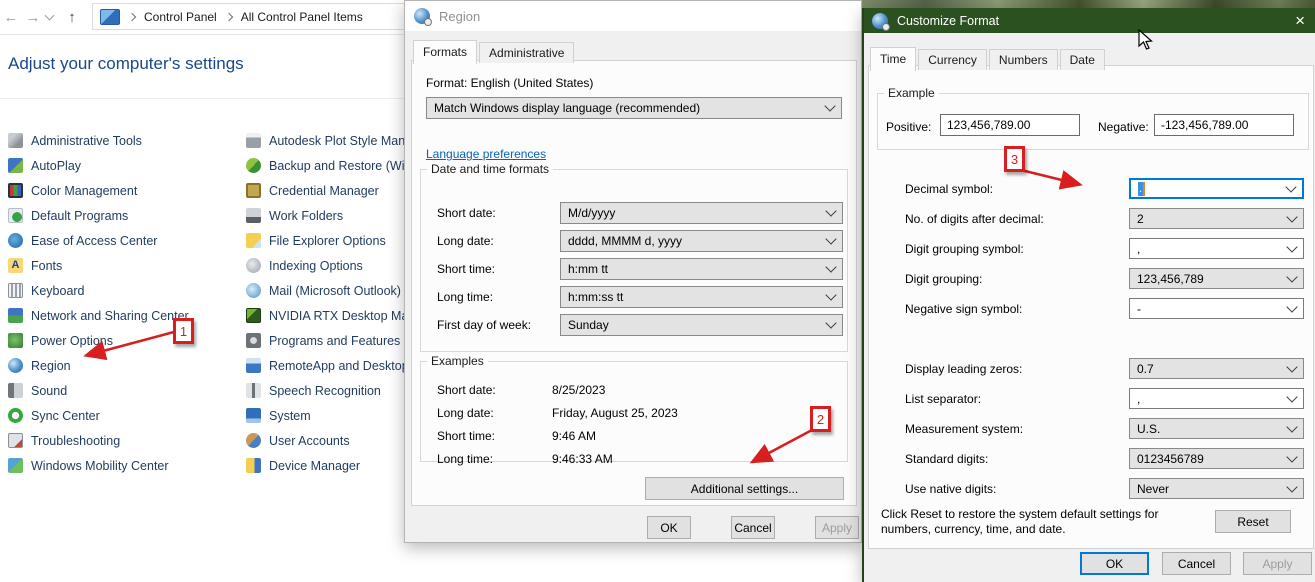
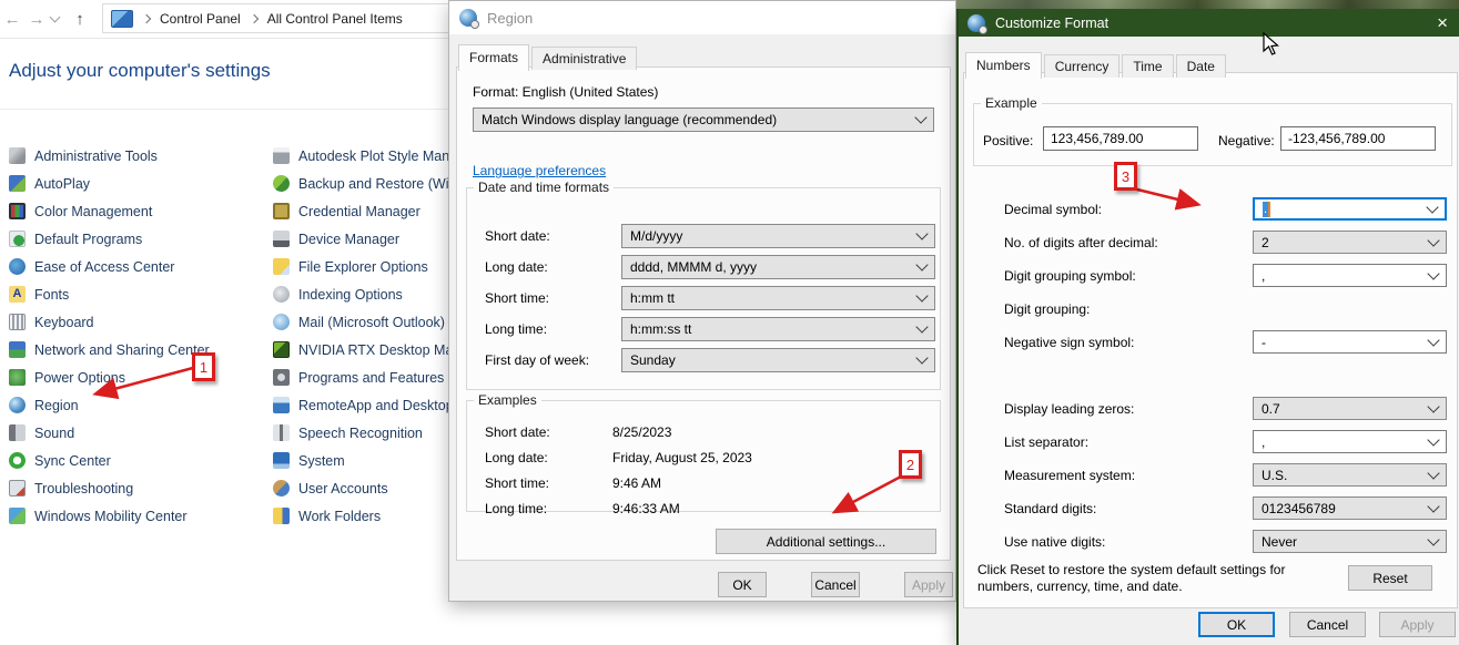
  Control Panel
  All Control Panel Items
  Adjust your computer's settings
  Administrative Tools
  AutoPlay
  Color Management
  Default Programs
  Ease of Access Center
  Fonts
  Keyboard
  Network and Sharing Center
  Power Options
  Region
  Sound
  Sync Center
  Troubleshooting
  Windows Mobility Center
  Autodesk Plot Style Man
  Credential Manager
- Work Folders
+ Device Manager
  File Explorer Options
  Indexing Options
  Mail (Microsoft Outlook)
  NVIDIA RTX Desktop M
  Programs and Features
  Speech Recognition
  System
  User Accounts
- Device Manager
+ Work Folders
  Region
  Formats
  Administrative
  Format: English (United States)
  Match Windows display language (recommended)
  Language preferences
  Date and time formats
  Short date:
  M/d/yyyy
  Long date:
  dddd, MMMM d, yyyy
  Short time:
  h:mm tt
  Long time:
  h:mm:ss tt
  First day of week:
  Sunday
  Examples
  Short date:
  8/25/2023
  Long date:
  Friday, August 25, 2023
  Short time:
  9:46 AM
  Long time:
  9:46:33 AM
  Additional settings...
  OK
  Cancel
  Apply
  Customize Format
- Time
+ Numbers
  Currency
- Numbers
+ Time
  Date
  Example
  Positive:
  123,456,789.00
  Negative:
  -123,456,789.00
  Decimal symbol:
  .
  No. of digits after decimal:
  2
  Digit grouping symbol:
  ,
  Digit grouping:
- 123,456,789
  Negative sign symbol:
  -
  Display leading zeros:
  0.7
  List separator:
  ,
  Measurement system:
  U.S.
  Standard digits:
  0123456789
  Use native digits:
  Never
  Click Reset to restore the system default settings for numbers, currency, time, and date.
  Reset
  OK
  Cancel
  Apply
  1
  2
  3
